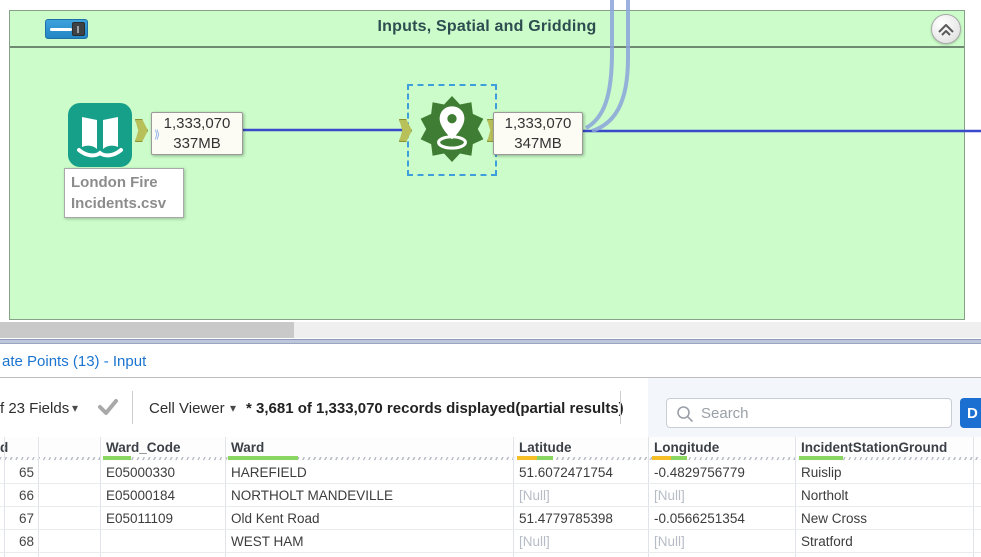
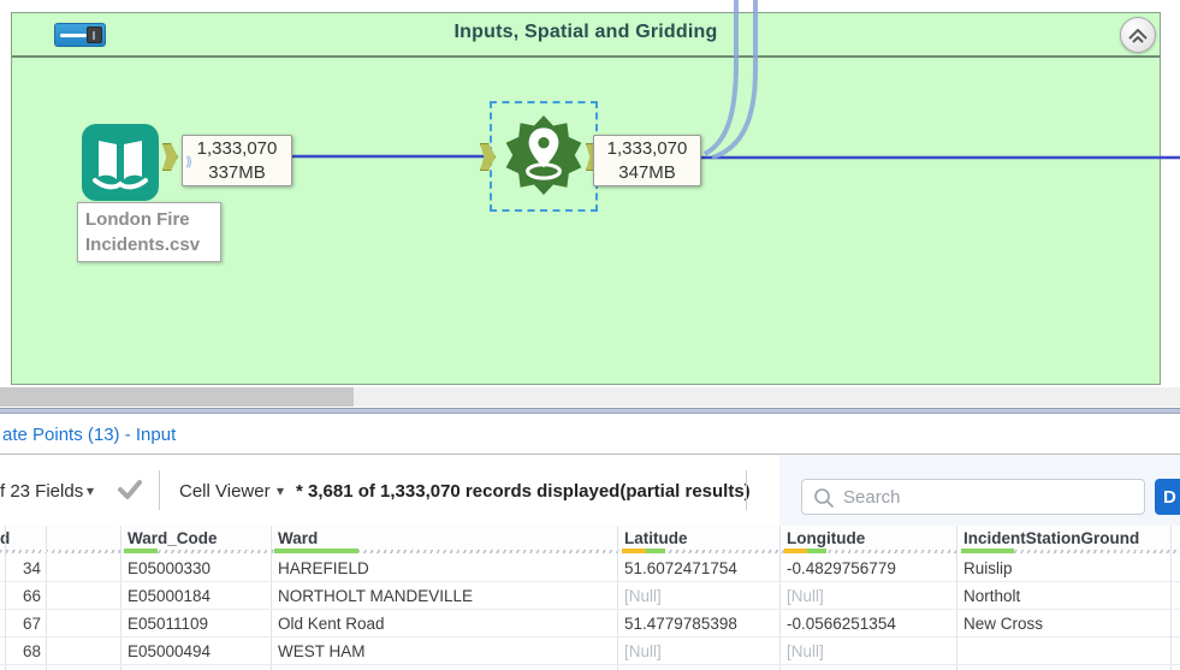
  Inputs, Spatial and Gridding
  ⟫
  1,333,070
  337MB
  London Fire Incidents.csv
  1,333,070
  347MB
  ate Points (13) - Input
  f 23 Fields
  ▾
  Cell Viewer
  ▾
  * 3,681 of 1,333,070 records displayed(partial results)
  Search
  D
  Ward_Code
  Ward
  Latitude
  Longitude
  IncidentStationGround
- 65
+ 34
  E05000330
  HAREFIELD
  51.6072471754
  -0.4829756779
  Ruislip
  66
  E05000184
  NORTHOLT MANDEVILLE
  [Null]
  [Null]
  Northolt
  67
  E05011109
  Old Kent Road
  51.4779785398
  -0.0566251354
  New Cross
  68
+ E05000494
  WEST HAM
  [Null]
  [Null]
- Stratford
